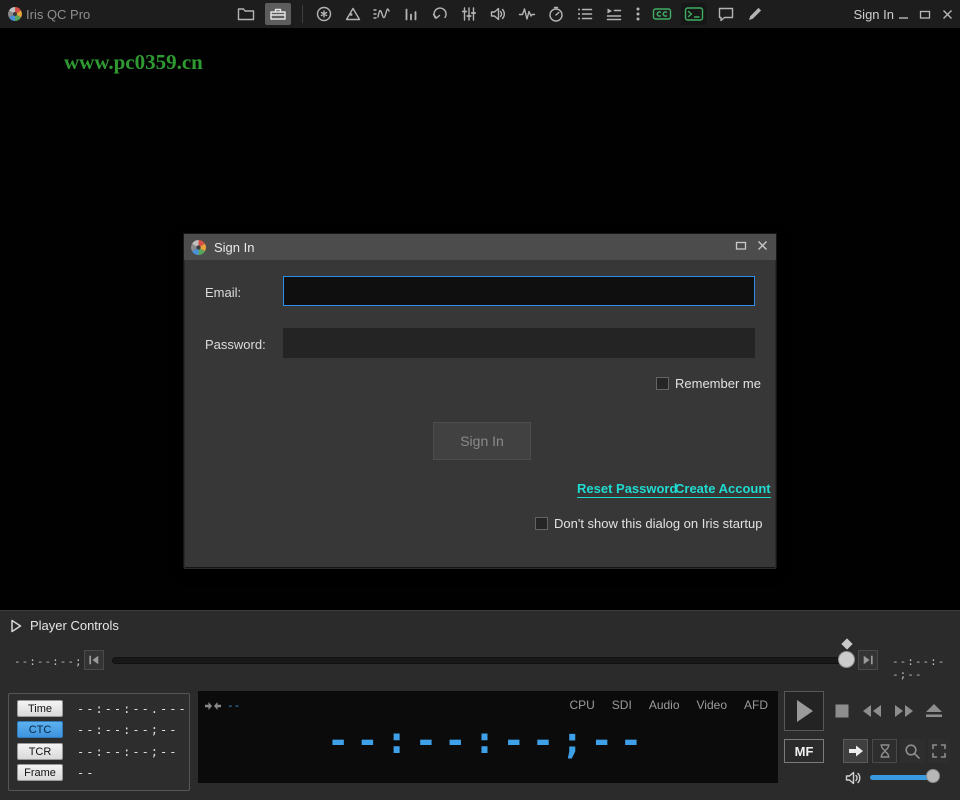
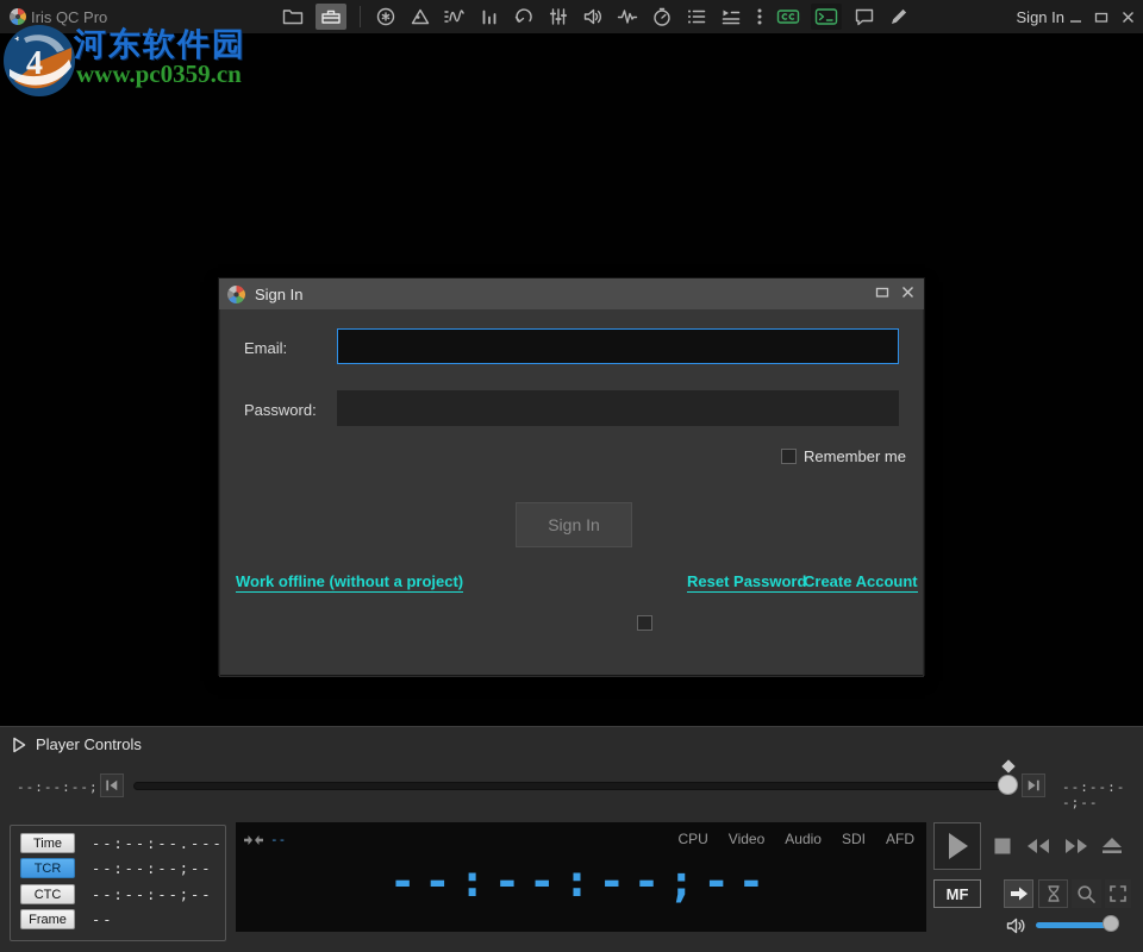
  Iris QC Pro
  Sign In
+ 4
+ 河东软件园
  www.pc0359.cn
  Sign In
  Email:
  Password:
  Remember me
  Sign In
+ Work offline (without a project)
  Reset Password
  Create Account
- Don't show this dialog on Iris startup
  Player Controls
  --:--:--;
  --:--:--;--
  Time
  --:--:--.---
- CTC
+ TCR
  --:--:--;--
- TCR
+ CTC
  --:--:--;--
  Frame
  --
  --
  CPU
- SDI
+ Video
  Audio
- Video
+ SDI
  AFD
  --:--:--;--
  MF
